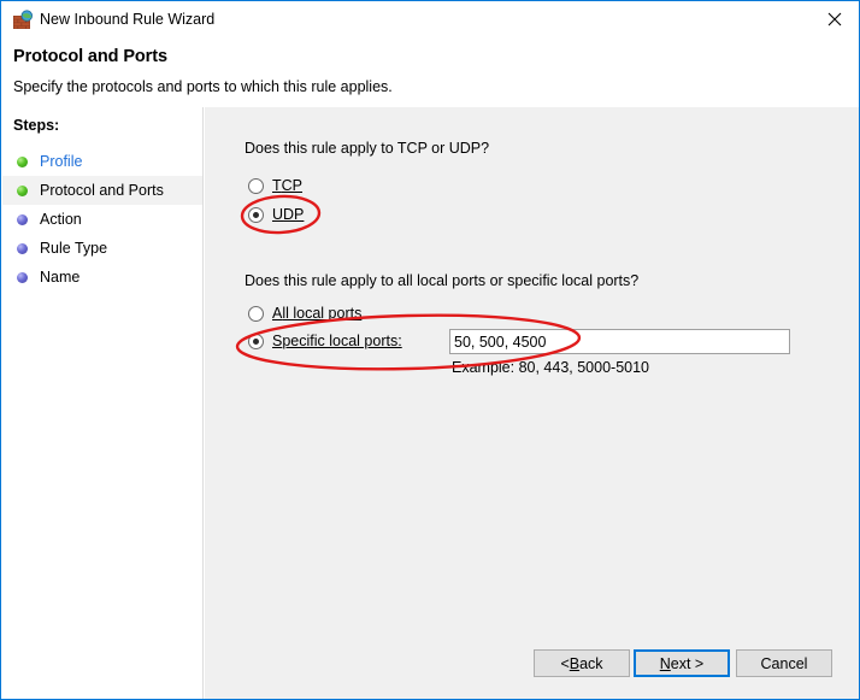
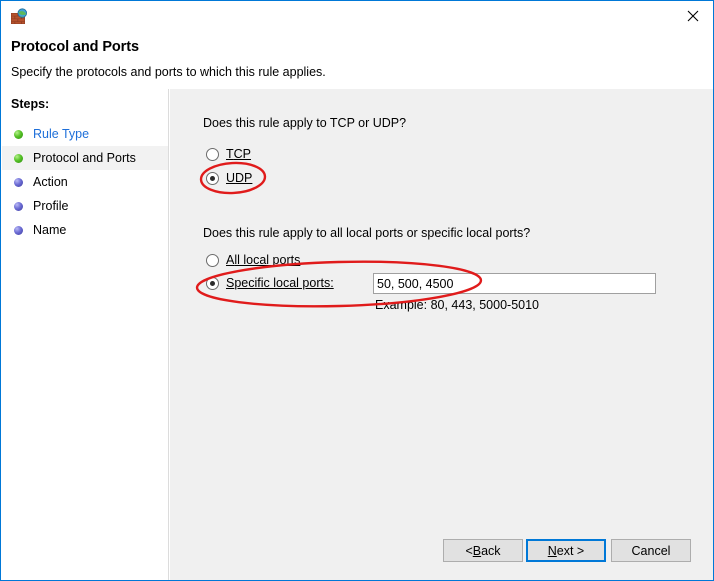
- New Inbound Rule Wizard
  Protocol and Ports
  Specify the protocols and ports to which this rule applies.
  Steps:
- Profile
+ Rule Type
  Protocol and Ports
  Action
- Rule Type
+ Profile
  Name
  Does this rule apply to TCP or UDP?
  TCP
  UDP
  Does this rule apply to all local ports or specific local ports?
  All local ports
  Specific local ports:
  50, 500, 4500
  xample: 80, 443, 5000-5010
  <
  B
  ack
  N
  ext >
  Cancel
